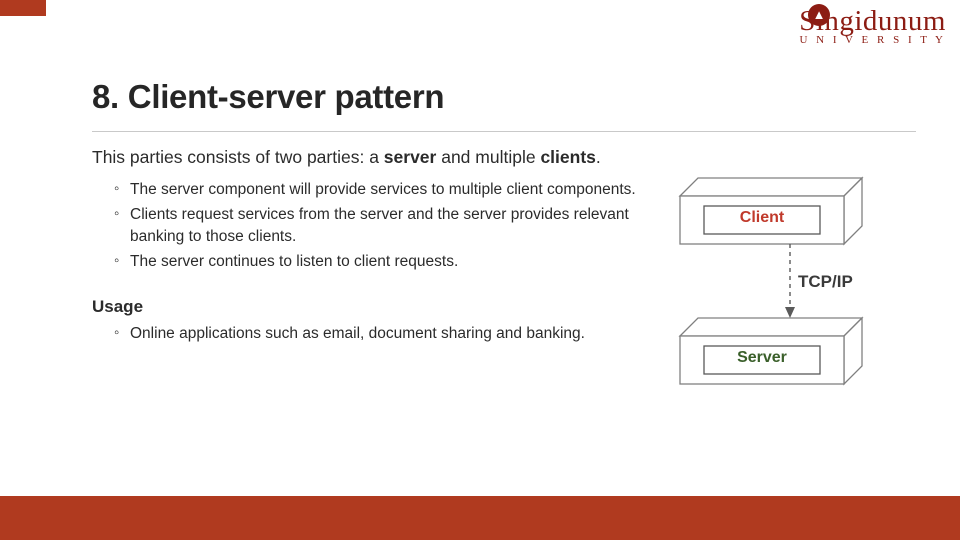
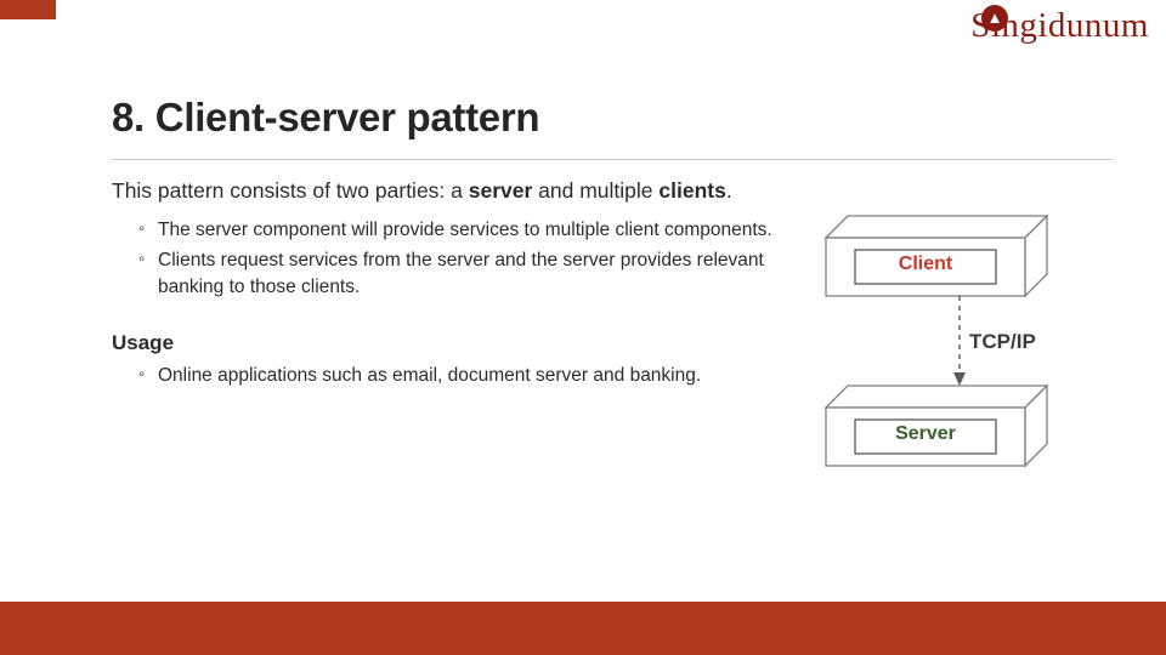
  Sngidunum
- U N I V E R S I T Y
  ▲
  8. Client-server pattern
- This parties consists of two parties: a server and multiple clients.
+ This pattern consists of two parties: a server and multiple clients.
  The server component will provide services to multiple client components.
  Clients request services from the server and the server provides relevant banking to those clients.
- The server continues to listen to client requests.
  Usage
- Online applications such as email, document sharing and banking.
+ Online applications such as email, document server and banking.
  Client
  Server
  TCP/IP
